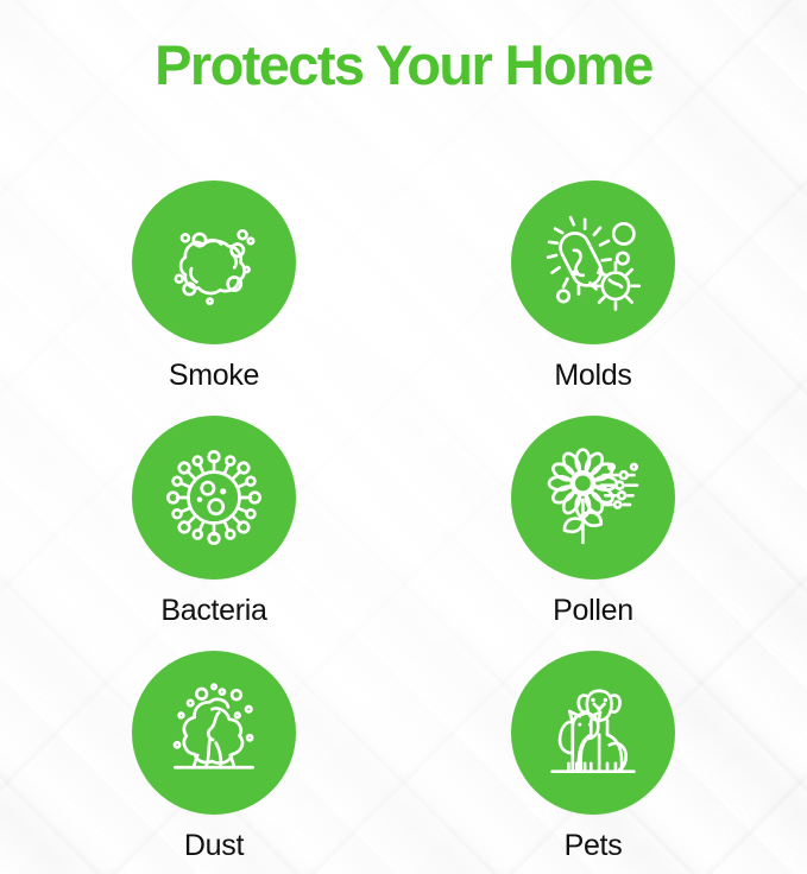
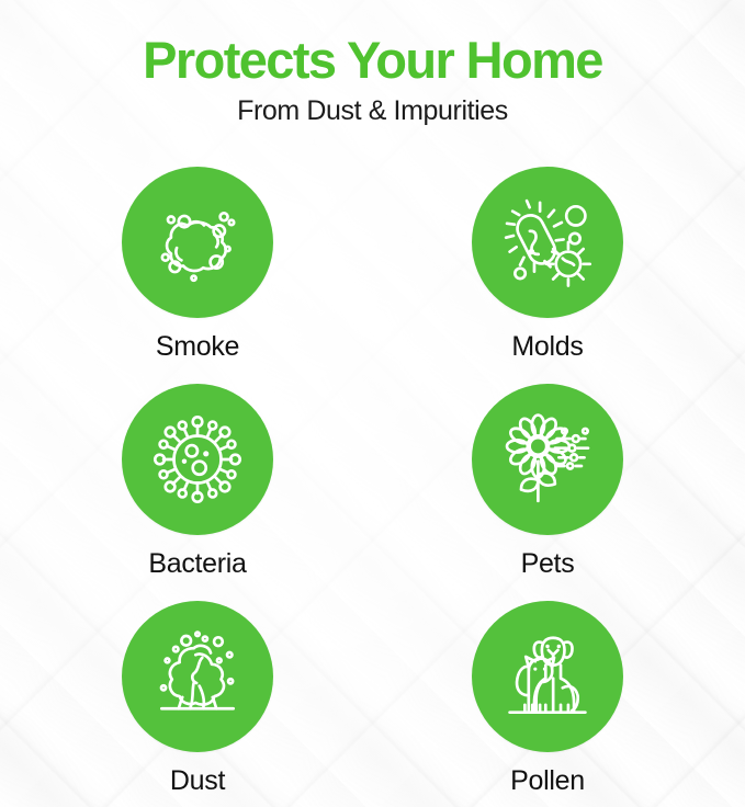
  Protects Your Home
+ From Dust & Impurities
  Smoke
  Molds
  Bacteria
- Pollen
+ Pets
  Dust
- Pets
+ Pollen
